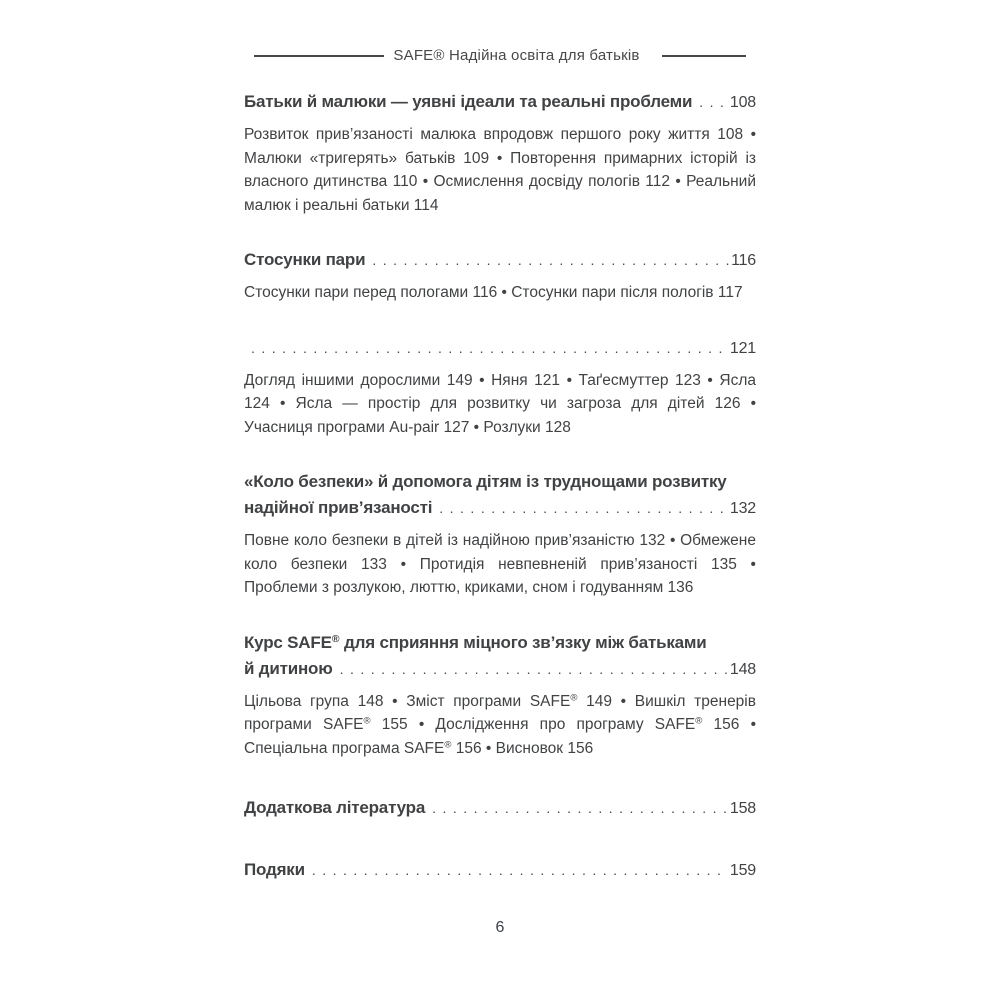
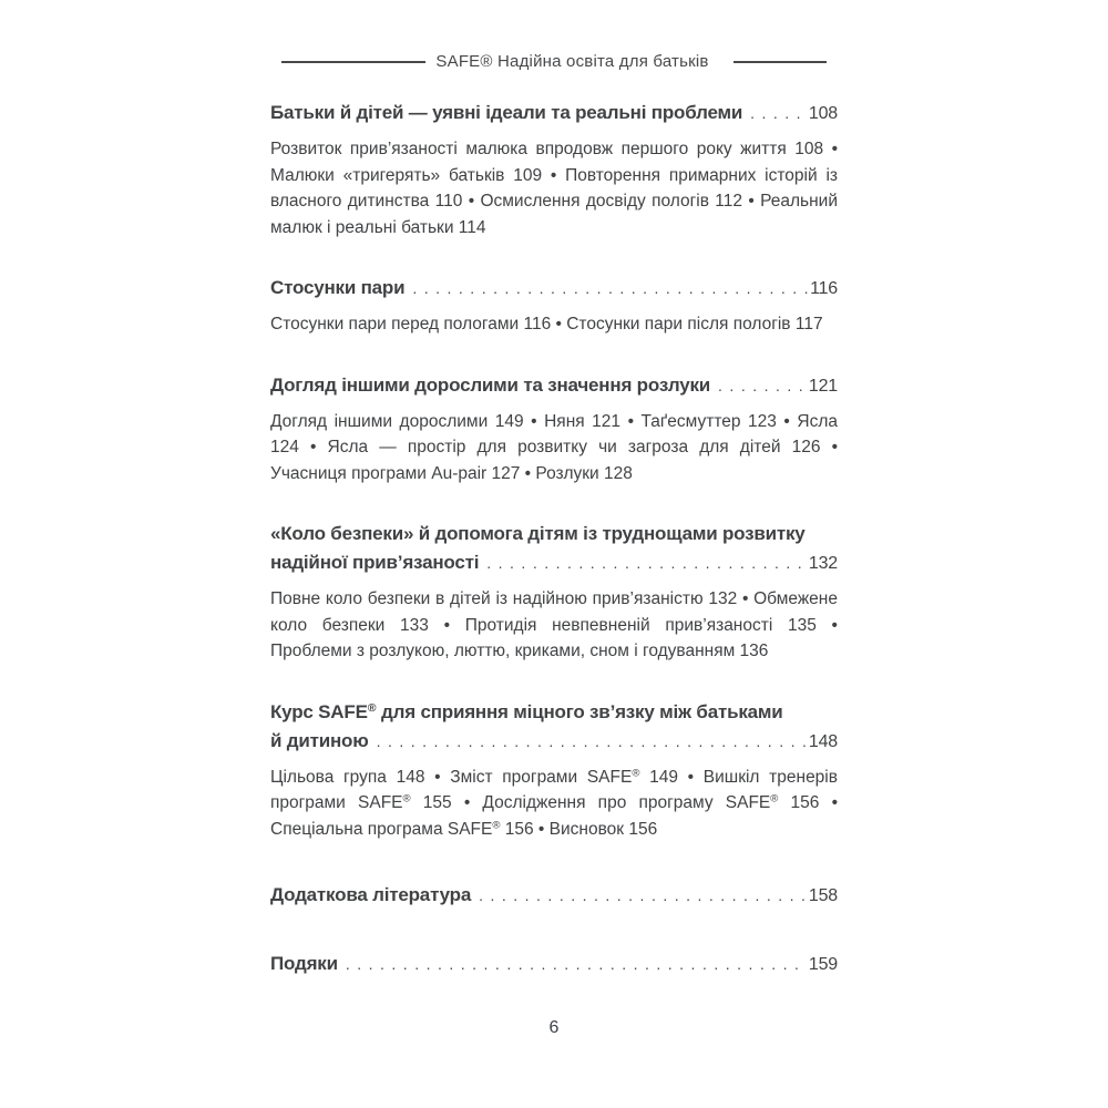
  SAFE® Надійна освіта для батьків
- Батьки й малюки — уявні ідеали та реальні проблеми
+ Батьки й дітей — уявні ідеали та реальні проблеми
  108
  Розвиток прив’язаності малюка впродовж першого року життя 108 • Малюки «тригерять» батьків 109 • Повторення примарних історій із власного дитинства 110 • Осмислення досвіду пологів 112 • Реальний малюк і реальні батьки 114
  Стосунки пари
  116
  Стосунки пари перед пологами 116 • Стосунки пари після пологів 117
+ Догляд іншими дорослими та значення розлуки
  121
  Догляд іншими дорослими 149 • Няня 121 • Таґесмуттер 123 • Ясла 124 • Ясла — простір для розвитку чи загроза для дітей 126 • Учасниця програми Au-pair 127 • Розлуки 128
  «Коло безпеки» й допомога дітям із труднощами розвитку
  надійної прив’язаності
  132
  Повне коло безпеки в дітей із надійною прив’язаністю 132 • Обмежене коло безпеки 133 • Протидія невпевненій прив’язаності 135 • Проблеми з розлукою, люттю, криками, сном і годуванням 136
  Курс SAFE® для сприяння міцного зв’язку між батьками
  й дитиною
  148
  Цільова група 148 • Зміст програми SAFE® 149 • Вишкіл тренерів програми SAFE® 155 • Дослідження про програму SAFE® 156 • Спеціальна програма SAFE® 156 • Висновок 156
  Додаткова література
  158
  Подяки
  159
  6
